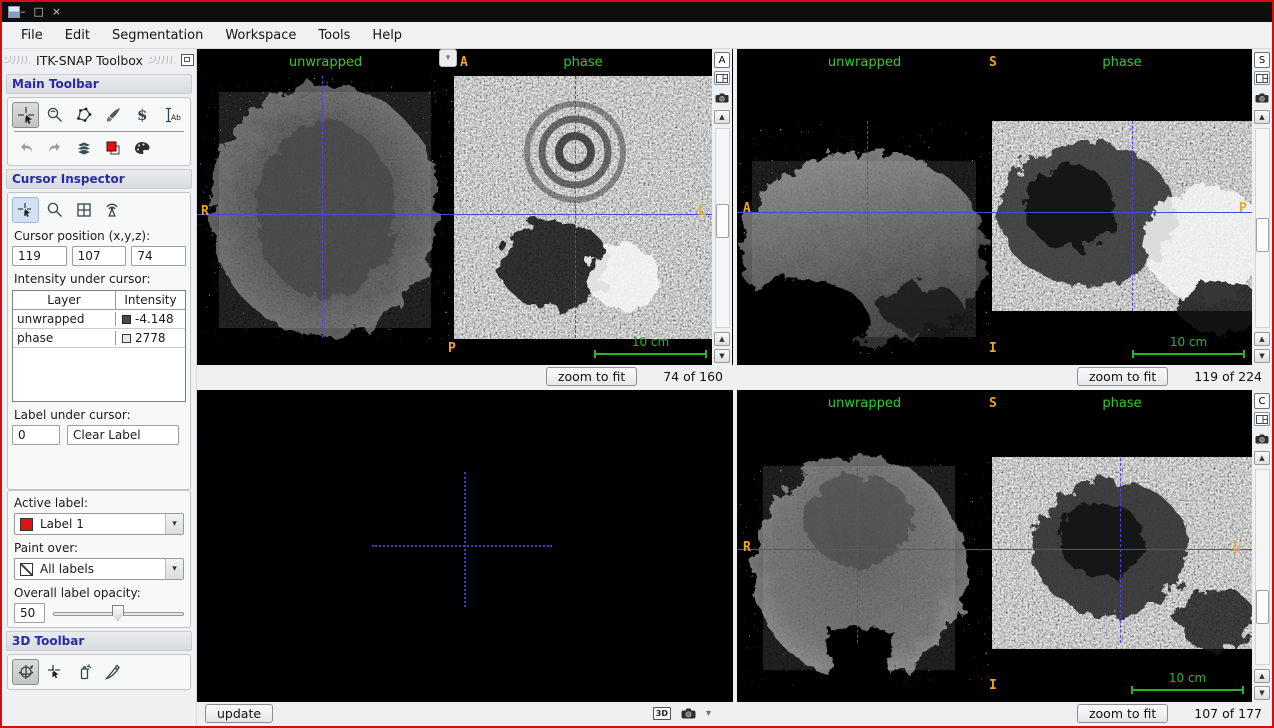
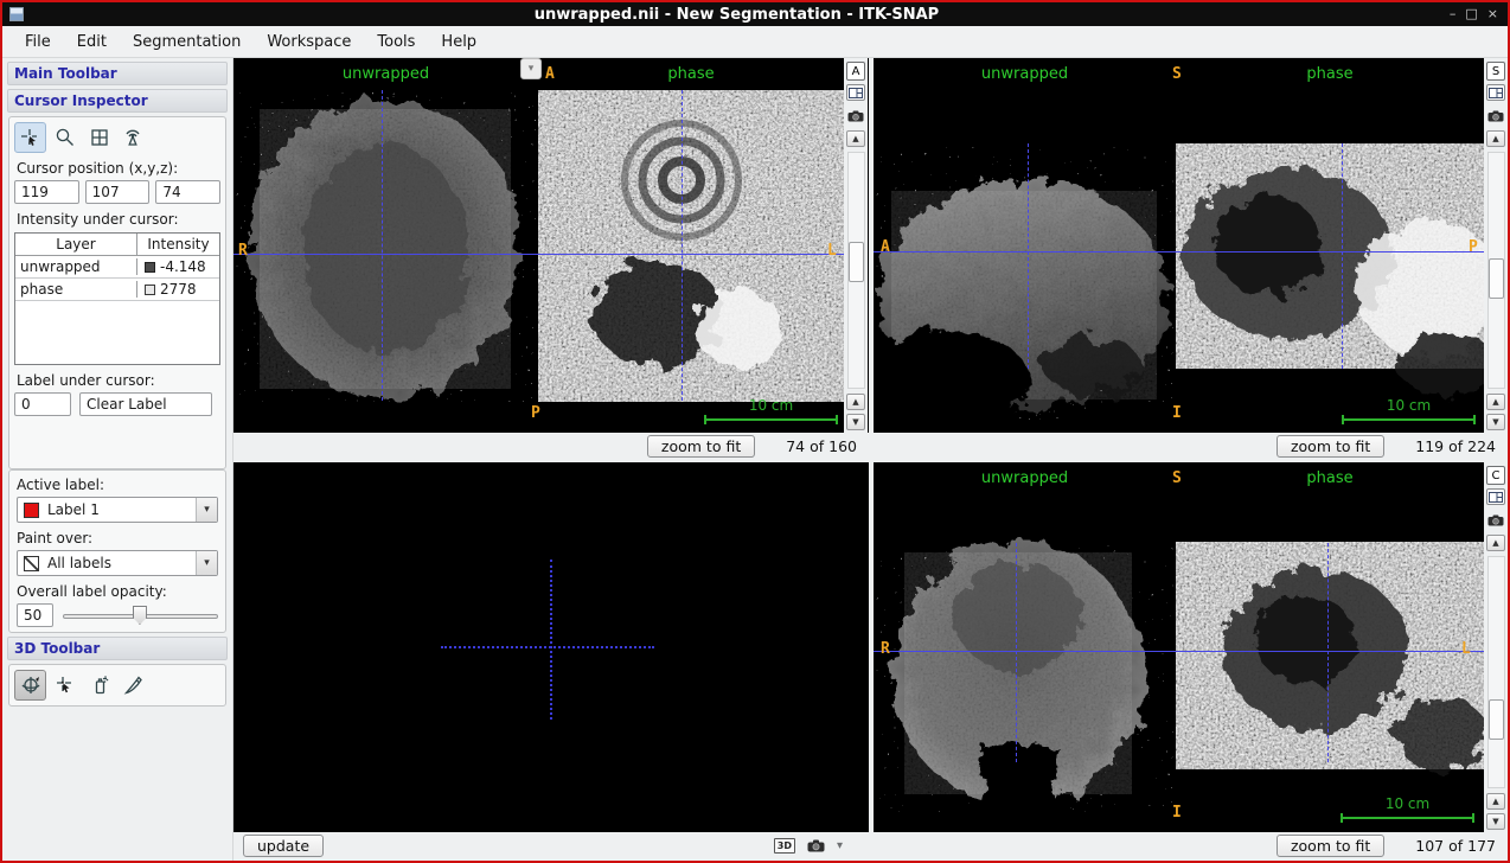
+ unwrapped.nii - New Segmentation - ITK-SNAP
  –
  □
  ×
  File
  Edit
  Segmentation
  Workspace
  Tools
  Help
- ITK-SNAP Toolbox
  Main Toolbar
- $
- Ab
  Cursor Inspector
  Cursor position (x,y,z):
  119
  107
  74
  Intensity under cursor:
  Layer
  Intensity
  unwrapped
  -4.148
  phase
  2778
  Label under cursor:
  0
  Clear Label
  Active label:
  Label 1
  ▾
  Paint over:
  All labels
  ▾
  Overall label opacity:
  50
  3D Toolbar
  unwrapped
  phase
  ▾
  A
  P
  R
  L
  10 cm
  A
  ▲
  ▲
  ▼
  zoom to fit
  74 of 160
  unwrapped
  phase
  S
  I
  A
  P
  10 cm
  S
  ▲
  ▲
  ▼
  zoom to fit
  119 of 224
  update
  3D
  ▾
  unwrapped
  phase
  S
  I
  R
  L
  10 cm
  C
  ▲
  ▲
  ▼
  zoom to fit
  107 of 177
